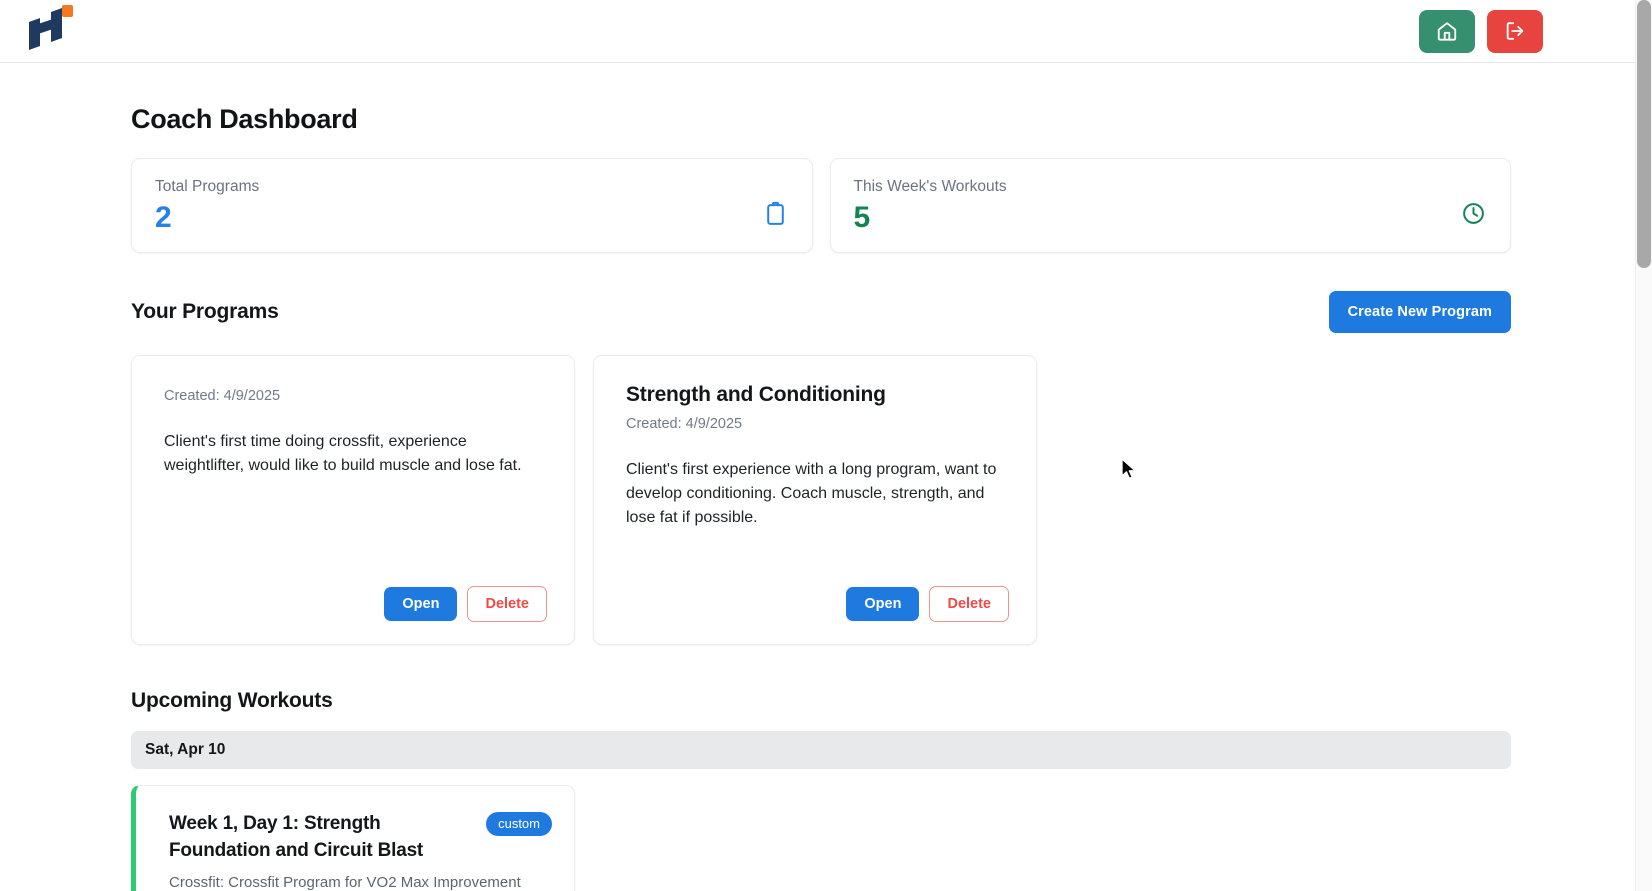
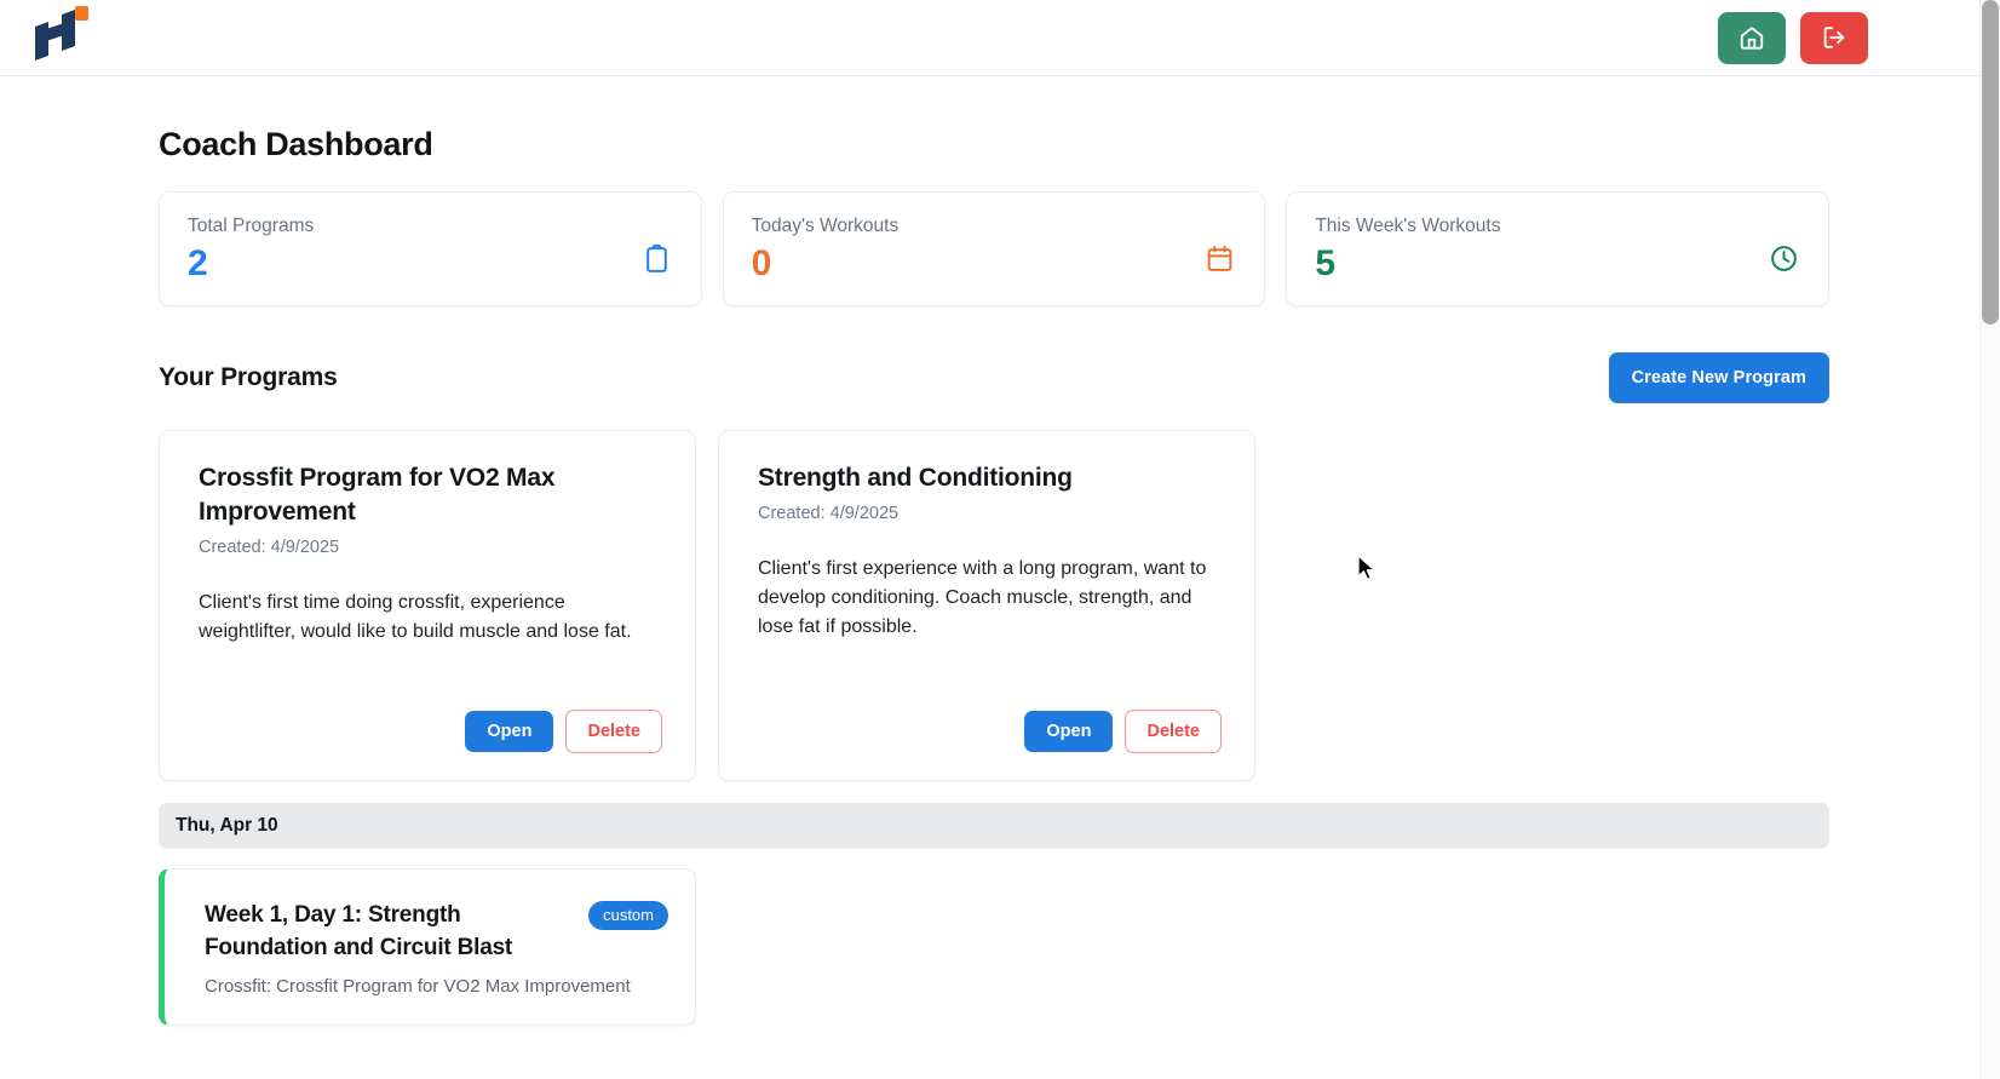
  Coach Dashboard
  Total Programs
  2
+ Today's Workouts
+ 0
  This Week's Workouts
  5
  Your Programs
  Create New Program
+ Crossfit Program for VO2 Max Improvement
  Created: 4/9/2025
  Client's first time doing crossfit, experience weightlifter, would like to build muscle and lose fat.
  Open
  Delete
  Strength and Conditioning
  Created: 4/9/2025
  Client's first experience with a long program, want to develop conditioning. Coach muscle, strength, and lose fat if possible.
  Open
  Delete
- Upcoming Workouts
- Sat, Apr 10
+ Thu, Apr 10
  Week 1, Day 1: Strength Foundation and Circuit Blast
  custom
  Crossfit: Crossfit Program for VO2 Max Improvement
